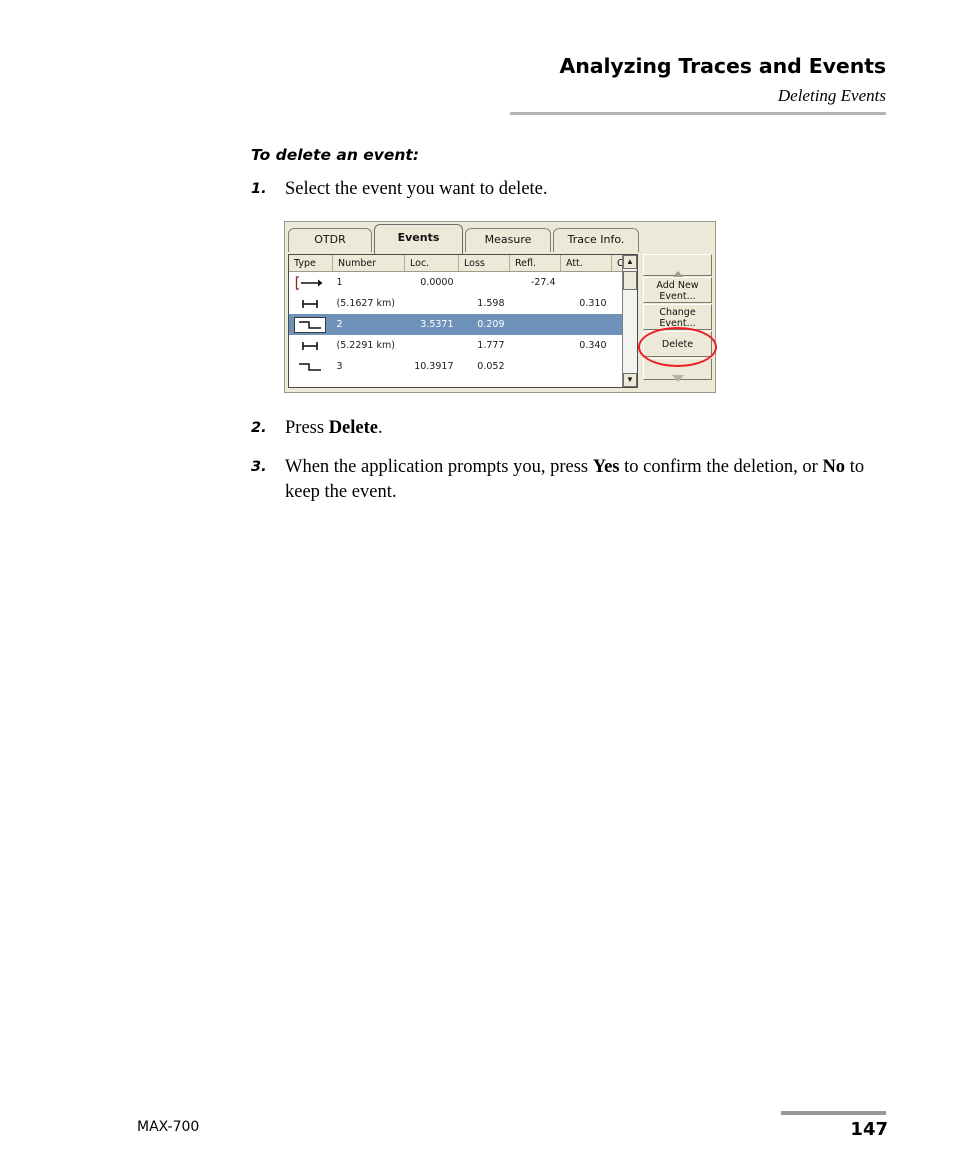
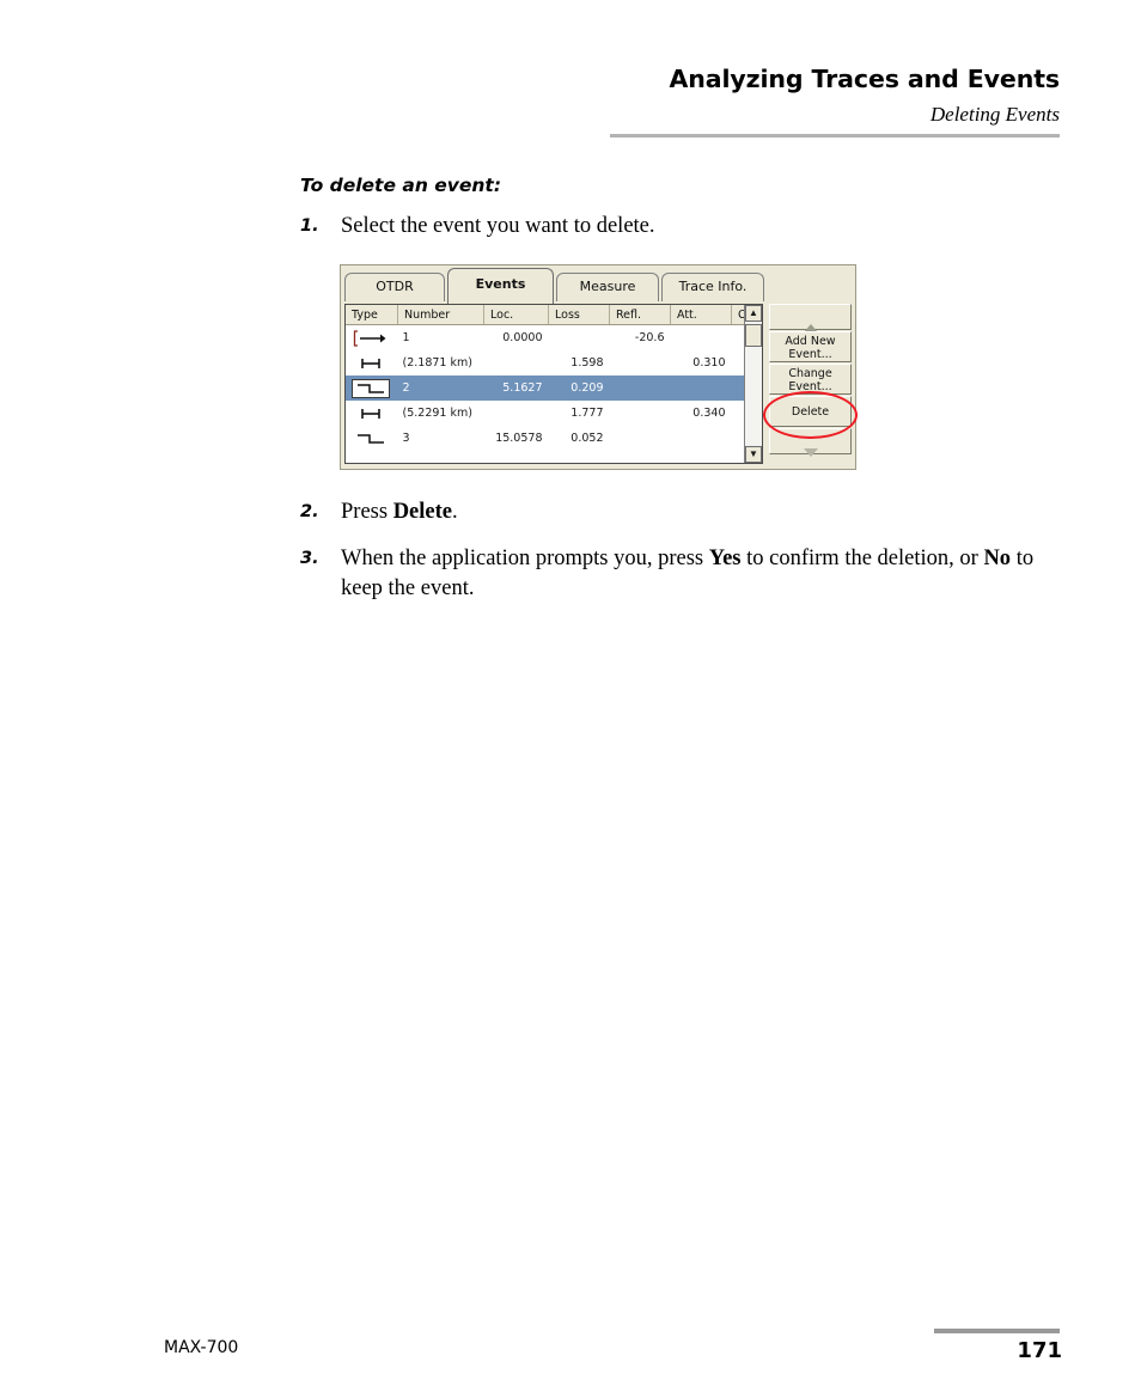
  Analyzing Traces and Events
  Deleting Events
  To delete an event:
  1.
  Select the event you want to delete.
  OTDR
  Events
  Measure
  Trace Info.
  Type	Number	Loc.	Loss	Refl.	Att.	C
- 	1	0.0000		-27.4
+ 	1	0.0000		-20.6
- 	(5.1627 km)		1.598		0.310
+ 	(2.1871 km)		1.598		0.310
- 	2	3.5371	0.209
+ 	2	5.1627	0.209
  	(5.2291 km)		1.777		0.340
- 	3	10.3917	0.052
+ 	3	15.0578	0.052
  ▲
  ▼
  Add New
  Event...
  Change
  Event...
  Delete
  2.
  Press Delete.
  3.
  When the application prompts you, press Yes to confirm the deletion, or No to keep the event.
  MAX-700
- 147
+ 171
